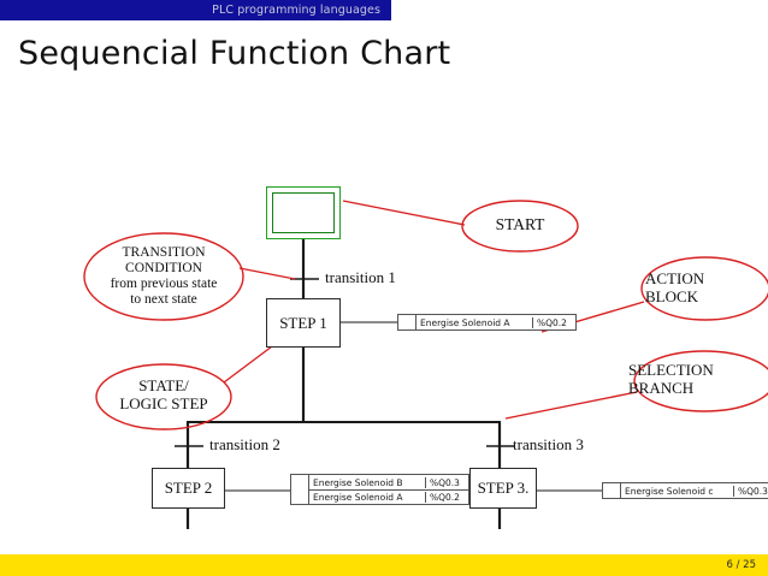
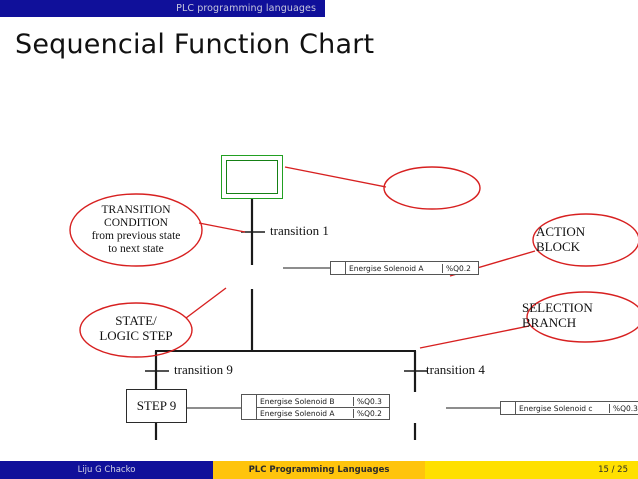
  PLC programming languages
  Sequencial Function Chart
- STEP 1
- STEP 2
+ STEP 9
- STEP 3.
  transition 1
- transition 2
+ transition 9
- transition 3
+ transition 4
  Energise Solenoid A
  %Q0.2
  Energise Solenoid B
  %Q0.3
  Energise Solenoid A
  %Q0.2
  Energise Solenoid c
  %Q0.3
  TRANSITION
  CONDITION
  from previous state
  to next state
- START
  ACTION
  BLOCK
  STATE/
  LOGIC STEP
  SELECTION
  BRANCH
+ Liju G Chacko
+ PLC Programming Languages
- 6 / 25
+ 15 / 25
